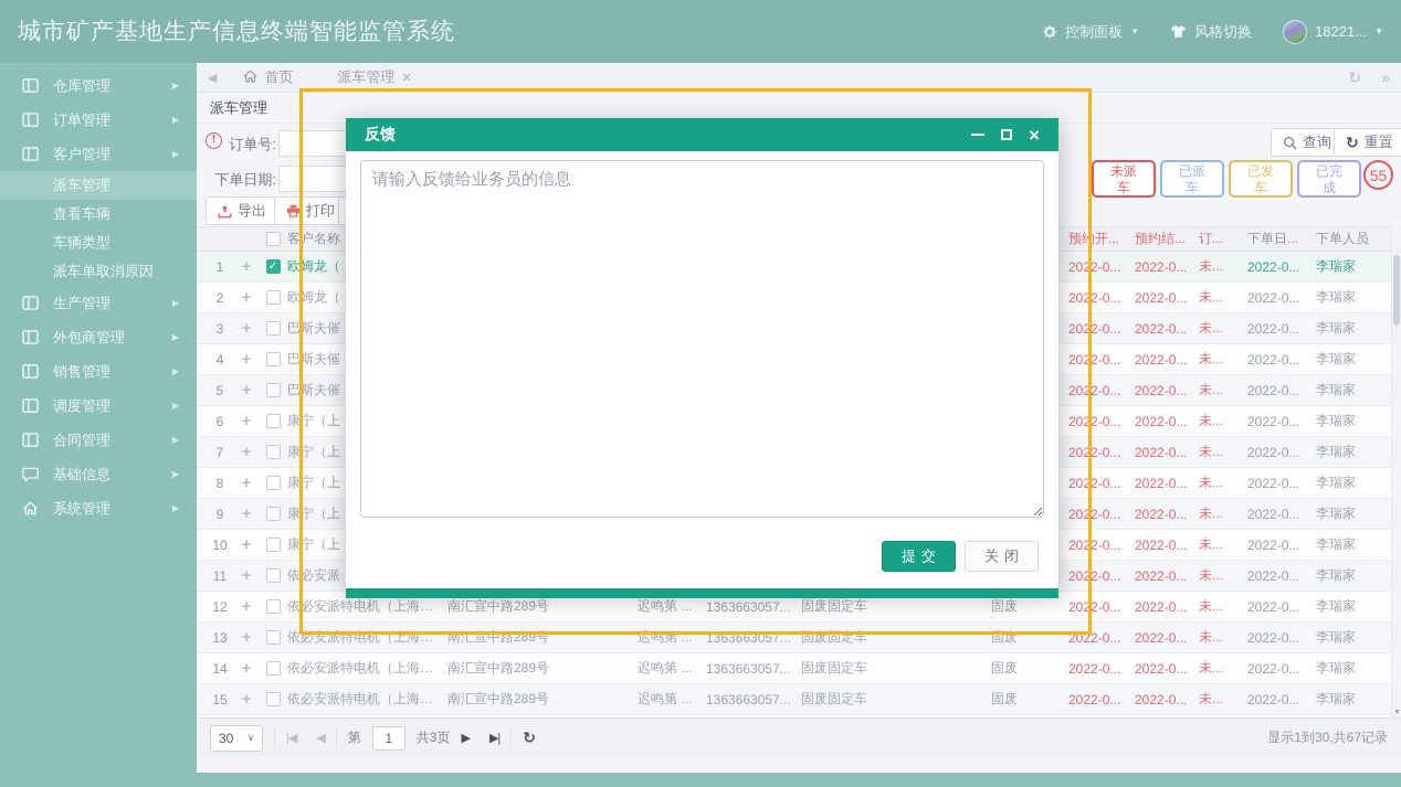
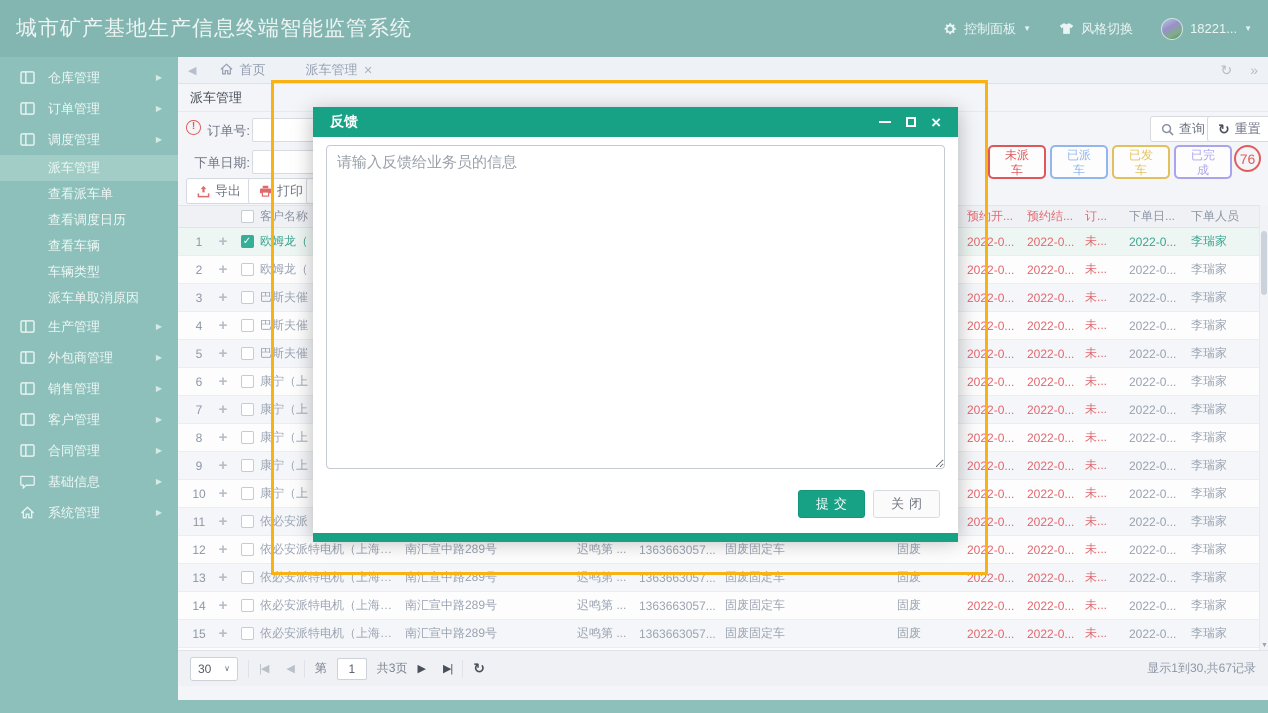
  城市矿产基地生产信息终端智能监管系统
  控制面板
  ▼
  风格切换
  18221...
  ▼
  仓库管理
  ▶
  订单管理
  ▶
- 客户管理
+ 调度管理
  ▶
  派车管理
+ 查看派车单
+ 查看调度日历
  查看车辆
  车辆类型
  派车单取消原因
  生产管理
  ▶
  外包商管理
  ▶
  销售管理
  ▶
- 调度管理
+ 客户管理
  ▶
  合同管理
  ▶
  基础信息
  ▶
  系统管理
  ▶
  ◀
  首页
  派车管理
  ✕
  ↻
  »
  派车管理
  !
  订单号:
  下单日期:
  导出
  打印
  查询
  ↻
  重置
  未派
  车
  已派
  车
  已发
  车
  已完
  成
- 55
+ 76
  客户名称
  预约开...
  预约结...
  订...
  下单日...
  下单人员
  1
  +
  ✓
  欧姆龙（
  2022-0...
  2022-0...
  未...
  2022-0...
  李瑞家
  2
  +
  欧姆龙（
  2022-0...
  2022-0...
  未...
  2022-0...
  李瑞家
  3
  +
  巴斯夫催
  2022-0...
  2022-0...
  未...
  2022-0...
  李瑞家
  4
  +
  巴斯夫催
  2022-0...
  2022-0...
  未...
  2022-0...
  李瑞家
  5
  +
  巴斯夫催
  2022-0...
  2022-0...
  未...
  2022-0...
  李瑞家
  6
  +
  康宁（上
  2022-0...
  2022-0...
  未...
  2022-0...
  李瑞家
  7
  +
  康宁（上
  2022-0...
  2022-0...
  未...
  2022-0...
  李瑞家
  8
  +
  康宁（上
  2022-0...
  2022-0...
  未...
  2022-0...
  李瑞家
  9
  +
  康宁（上
  2022-0...
  2022-0...
  未...
  2022-0...
  李瑞家
  10
  +
  康宁（上
  2022-0...
  2022-0...
  未...
  2022-0...
  李瑞家
  11
  +
  依必安派
  2022-0...
  2022-0...
  未...
  2022-0...
  李瑞家
  12
  +
  依必安派特电机（上海）有
  南汇宣中路289号
  迟鸣第 ...
  1363663057...
  固废固定车
  固废
  2022-0...
  2022-0...
  未...
  2022-0...
  李瑞家
  13
  +
  依必安派特电机（上海）有
  南汇宣中路289号
  迟鸣第 ...
  1363663057...
  固废固定车
  固废
  2022-0...
  2022-0...
  未...
  2022-0...
  李瑞家
  14
  +
  依必安派特电机（上海）有
  南汇宣中路289号
  迟鸣第 ...
  1363663057...
  固废固定车
  固废
  2022-0...
  2022-0...
  未...
  2022-0...
  李瑞家
  15
  +
  依必安派特电机（上海）有
  南汇宣中路289号
  迟鸣第 ...
  1363663057...
  固废固定车
  固废
  2022-0...
  2022-0...
  未...
  2022-0...
  李瑞家
  30
  ∨
  |◀
  ◀
  第
  1
  共3页
  ▶
  ▶|
  ↻
  显示1到30,共67记录
  反馈
  ×
  请输入反馈给业务员的信息
  提交
  关闭
